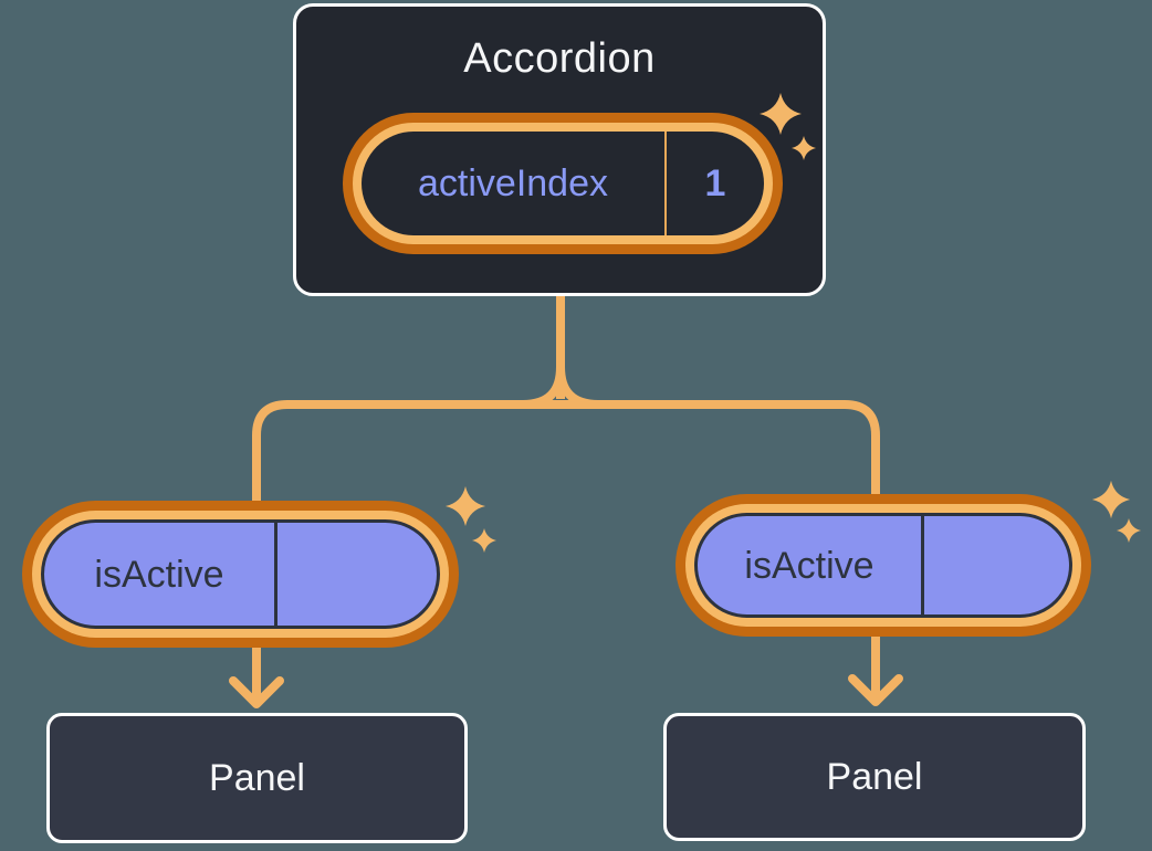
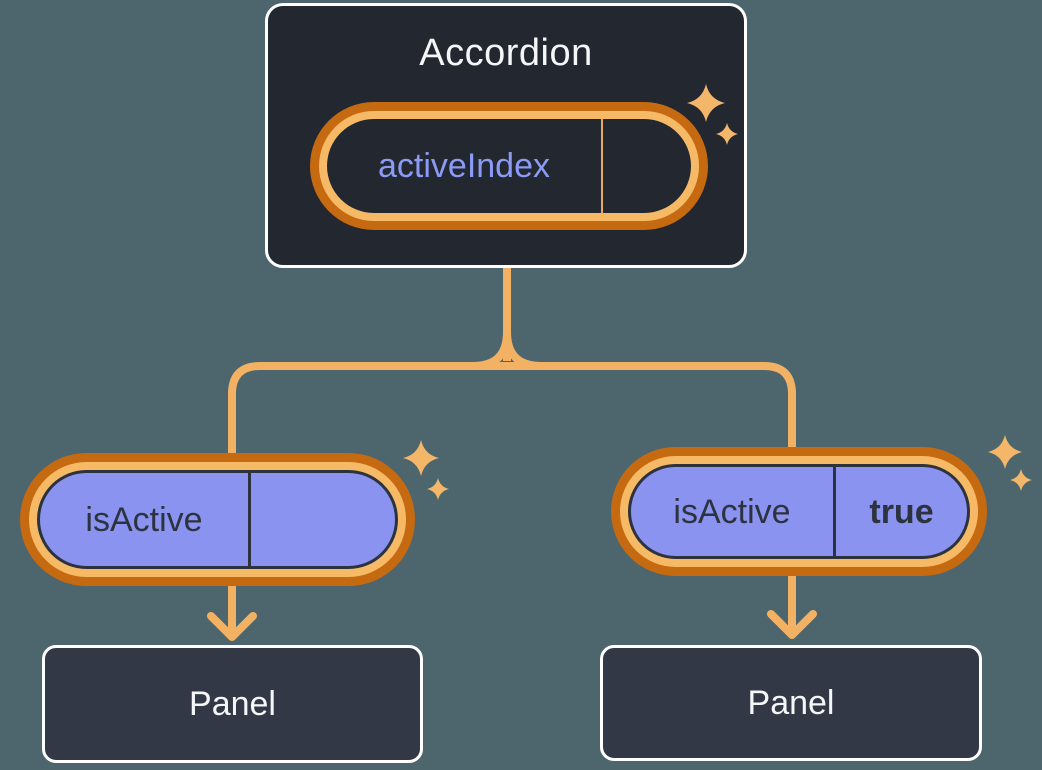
  Accordion
  activeIndex
- 1
  isActive
  isActive
+ true
  Panel
  Panel
